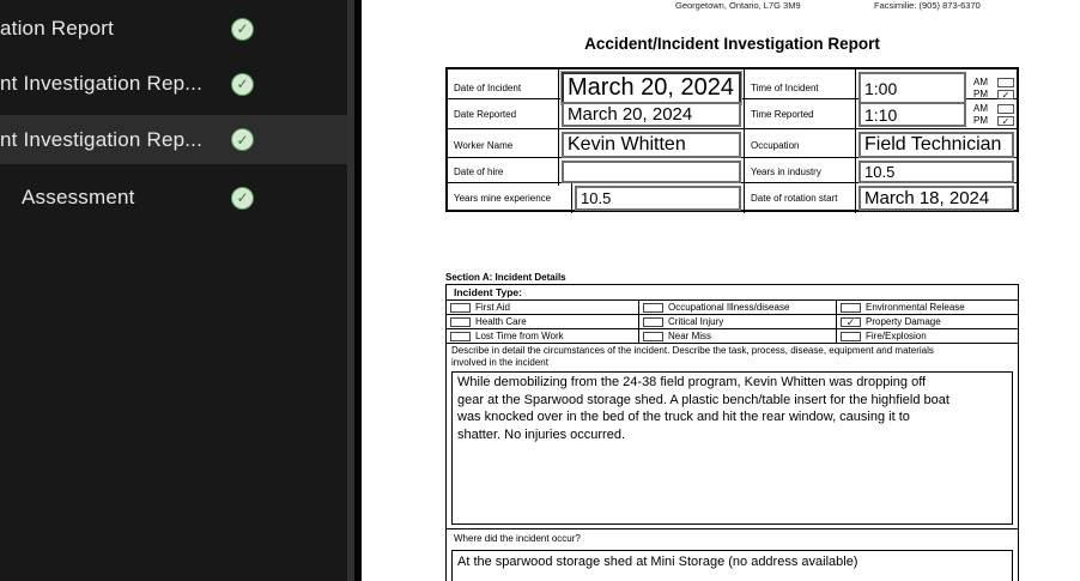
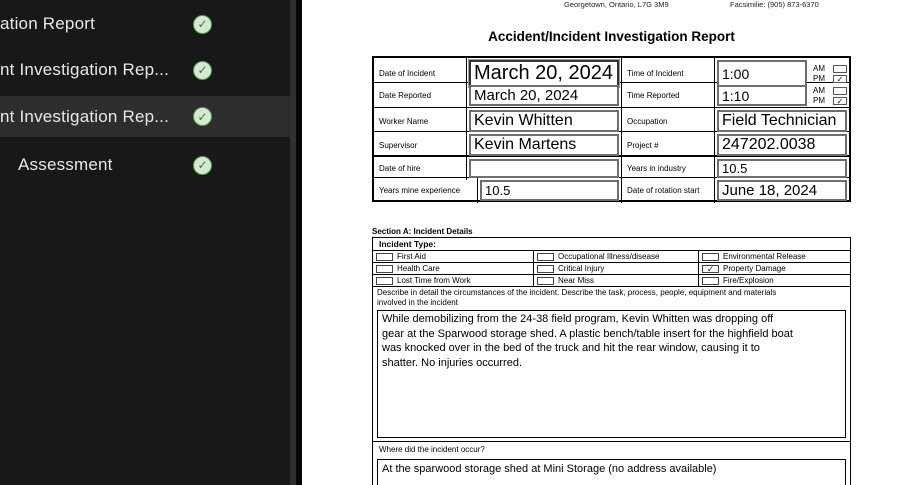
  ation Report
  ✓
  nt Investigation Rep...
  ✓
  nt Investigation Rep...
  ✓
  Assessment
  ✓
  Georgetown, Ontario, L7G 3M9
  Facsimilie: (905) 873-6370
  Accident/Incident Investigation Report
  Date of Incident
  March 20, 2024
  Time of Incident
  1:00
  AM
  PM
  ✓
  Date Reported
  March 20, 2024
  Time Reported
  1:10
  AM
  PM
  ✓
  Worker Name
  Kevin Whitten
  Occupation
  Field Technician
+ Supervisor
+ Kevin Martens
+ Project #
+ 247202.0038
  Date of hire
  Years in industry
  10.5
  Years mine experience
  10.5
  Date of rotation start
- March 18, 2024
+ June 18, 2024
  Section A: Incident Details
  Incident Type:
  First Aid
  Occupational Illness/disease
  Environmental Release
  Health Care
  Critical Injury
  ✓
  Property Damage
  Lost Time from Work
  Near Miss
  Fire/Explosion
- Describe in detail the circumstances of the incident. Describe the task, process, disease, equipment and materials
+ Describe in detail the circumstances of the incident. Describe the task, process, people, equipment and materials
  involved in the incident
  While demobilizing from the 24-38 field program, Kevin Whitten was dropping off
  gear at the Sparwood storage shed. A plastic bench/table insert for the highfield boat
  was knocked over in the bed of the truck and hit the rear window, causing it to
  shatter. No injuries occurred.
  Where did the incident occur?
  At the sparwood storage shed at Mini Storage (no address available)
